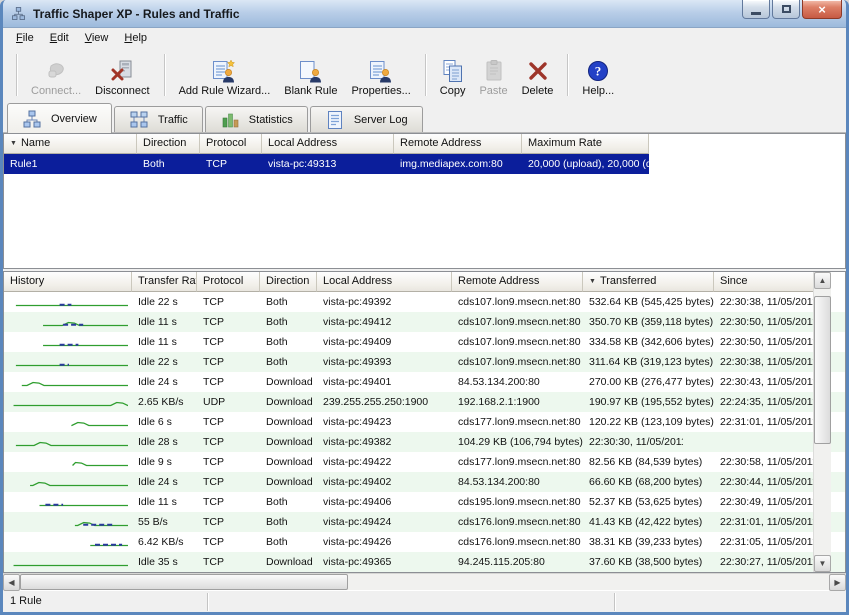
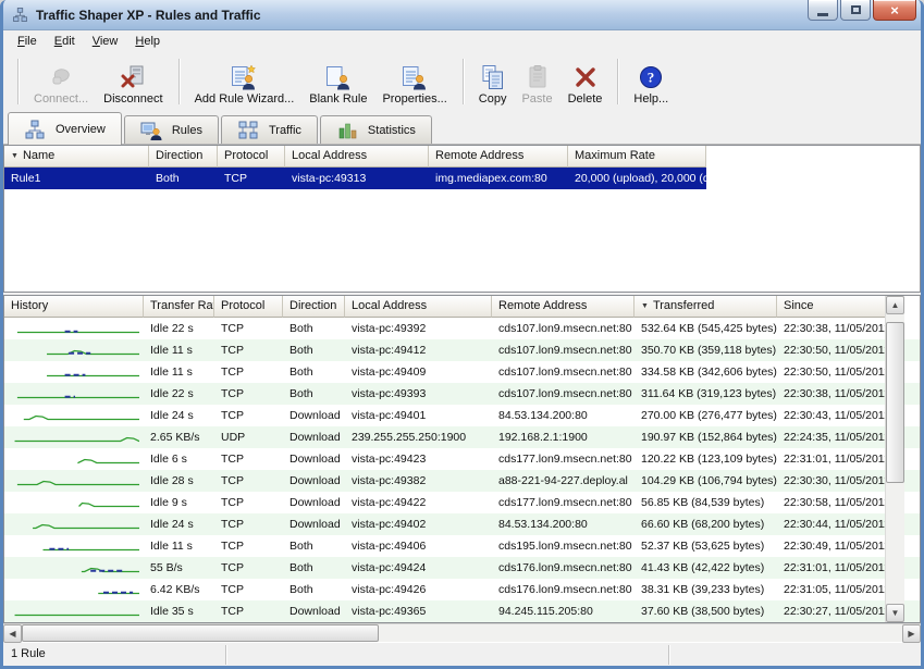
  Traffic Shaper XP - Rules and Traffic
  ×
  File
  Edit
  View
  Help
  Connect...
  Disconnect
  Add Rule Wizard...
  Blank Rule
  Properties...
  Copy
  Paste
  Delete
  ?
  Help...
  Overview
+ Rules
  Traffic
  Statistics
- Server Log
  Name
  Direction
  Protocol
  Local Address
  Remote Address
  Maximum Rate
  Rule1
  Both
  TCP
  vista-pc:49313
  img.mediapex.com:80
  20,000 (upload), 20,000 (d
  History
  Transfer Ra
  Protocol
  Direction
  Local Address
  Remote Address
  Transferred
  Since
  Idle 22 s
  TCP
  Both
  vista-pc:49392
  cds107.lon9.msecn.net:80
  532.64 KB (545,425 bytes)
  22:30:38, 11/05/201
  Idle 11 s
  TCP
  Both
  vista-pc:49412
  cds107.lon9.msecn.net:80
  350.70 KB (359,118 bytes)
  22:30:50, 11/05/201
  Idle 11 s
  TCP
  Both
  vista-pc:49409
  cds107.lon9.msecn.net:80
  334.58 KB (342,606 bytes)
  22:30:50, 11/05/201
  Idle 22 s
  TCP
  Both
  vista-pc:49393
  cds107.lon9.msecn.net:80
  311.64 KB (319,123 bytes)
  22:30:38, 11/05/201
  Idle 24 s
  TCP
  Download
  vista-pc:49401
  84.53.134.200:80
  270.00 KB (276,477 bytes)
  22:30:43, 11/05/201
  2.65 KB/s
  UDP
  Download
  239.255.255.250:1900
  192.168.2.1:1900
- 190.97 KB (195,552 bytes)
+ 190.97 KB (152,864 bytes)
  22:24:35, 11/05/201
  Idle 6 s
  TCP
  Download
  vista-pc:49423
  cds177.lon9.msecn.net:80
  120.22 KB (123,109 bytes)
  22:31:01, 11/05/201
  Idle 28 s
  TCP
  Download
  vista-pc:49382
+ a88-221-94-227.deploy.al
  104.29 KB (106,794 bytes)
  22:30:30, 11/05/201
  Idle 9 s
  TCP
  Download
  vista-pc:49422
  cds177.lon9.msecn.net:80
- 82.56 KB (84,539 bytes)
+ 56.85 KB (84,539 bytes)
  22:30:58, 11/05/201
  Idle 24 s
  TCP
  Download
  vista-pc:49402
  84.53.134.200:80
  66.60 KB (68,200 bytes)
  22:30:44, 11/05/201
  Idle 11 s
  TCP
  Both
  vista-pc:49406
  cds195.lon9.msecn.net:80
  52.37 KB (53,625 bytes)
  22:30:49, 11/05/201
  55 B/s
  TCP
  Both
  vista-pc:49424
  cds176.lon9.msecn.net:80
  41.43 KB (42,422 bytes)
  22:31:01, 11/05/201
  6.42 KB/s
  TCP
  Both
  vista-pc:49426
  cds176.lon9.msecn.net:80
  38.31 KB (39,233 bytes)
  22:31:05, 11/05/201
  Idle 35 s
  TCP
  Download
  vista-pc:49365
  94.245.115.205:80
  37.60 KB (38,500 bytes)
  22:30:27, 11/05/201
  ▲
  ▼
  ◀
  ▶
  1 Rule
